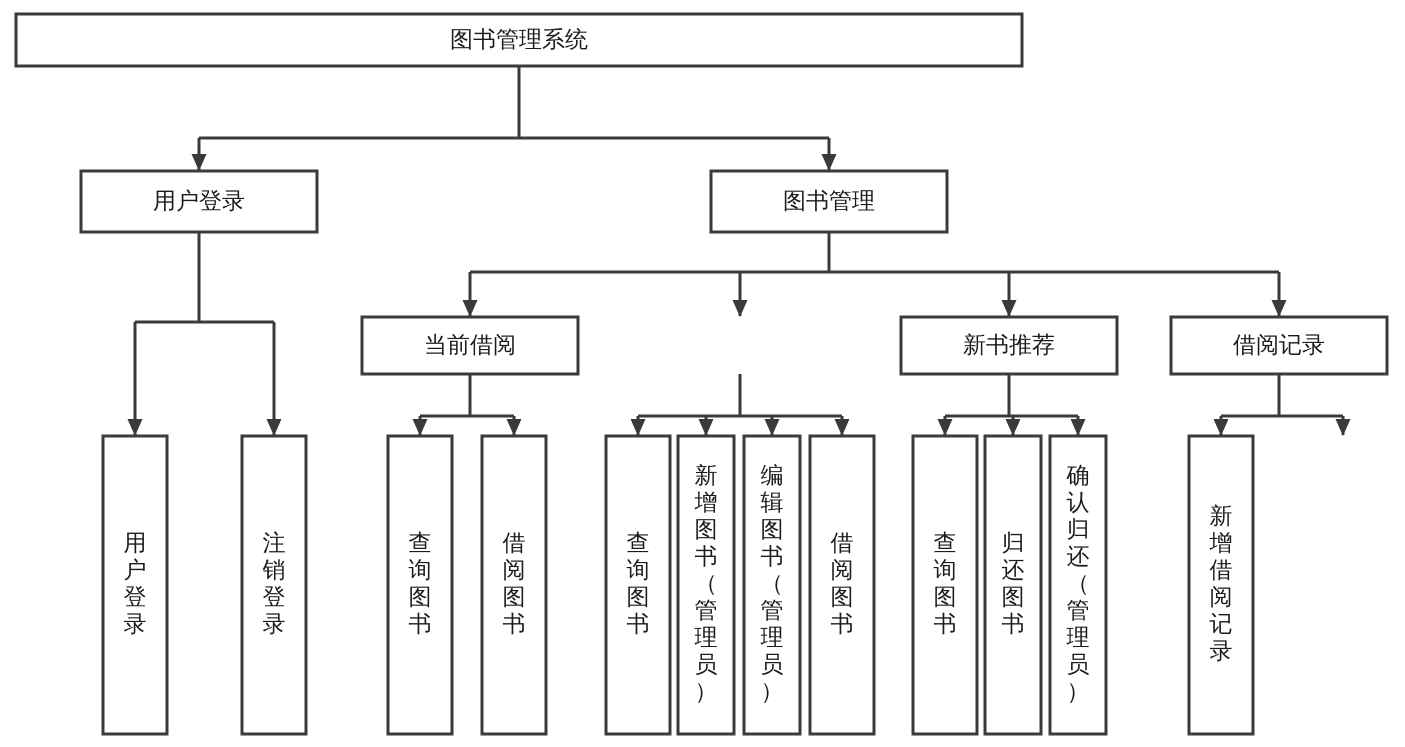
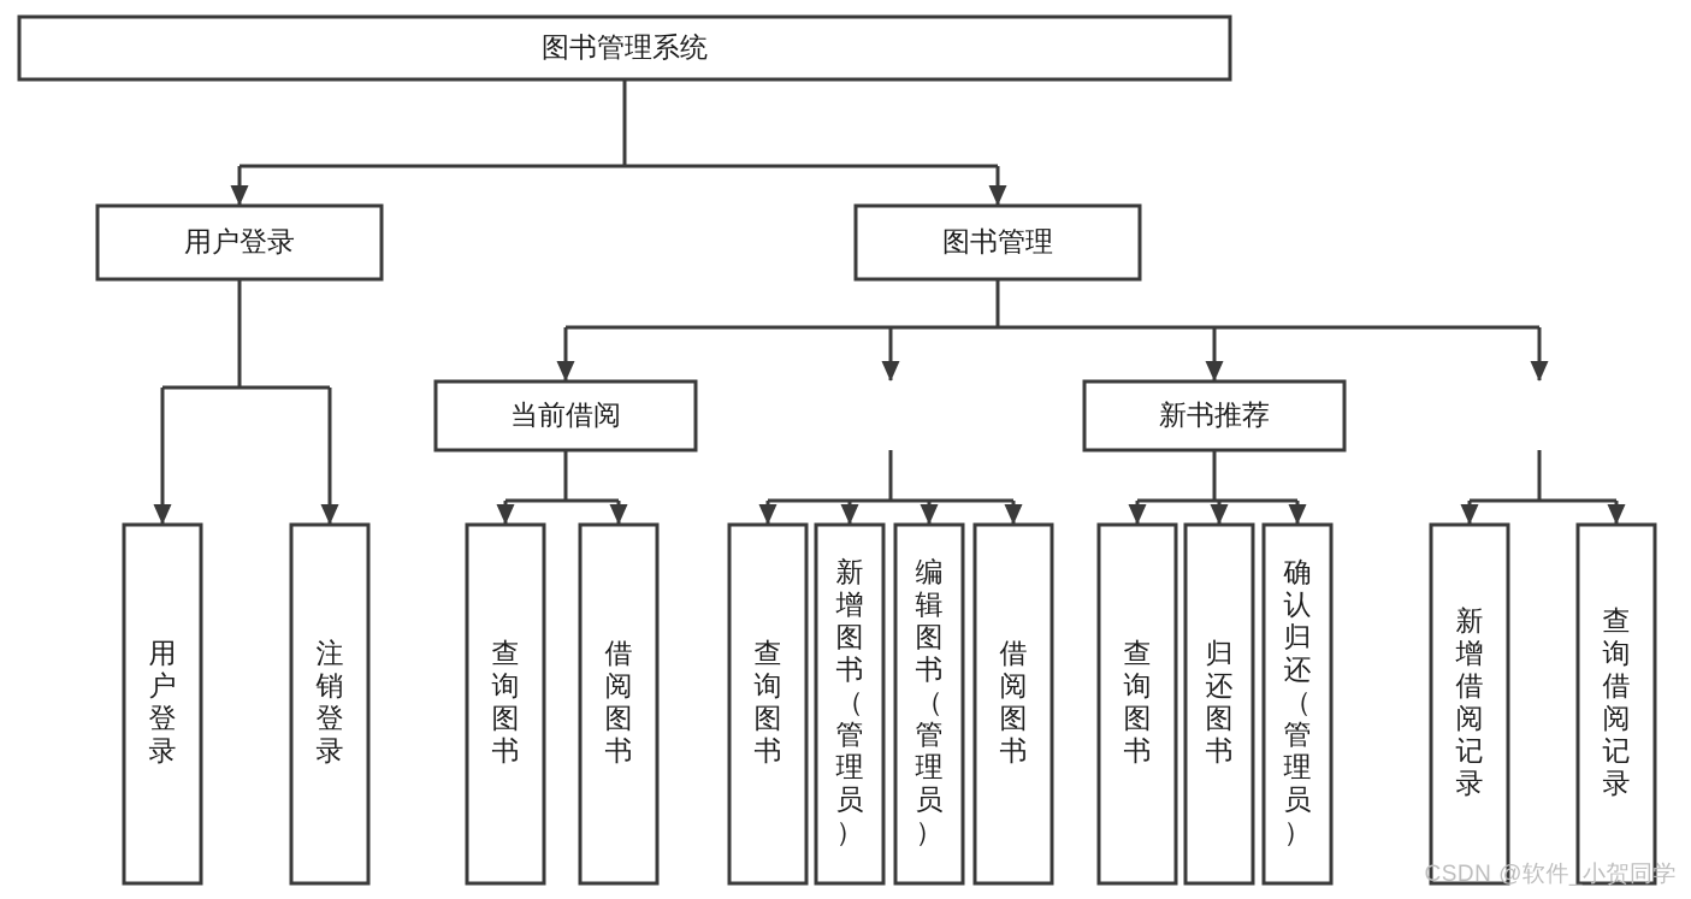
  图书管理系统
  用户登录
  图书管理
  当前借阅
  新书推荐
- 借阅记录
  用户登录
  注销登录
  查询图书
  借阅图书
  查询图书
  新增图书（管理员）
  编辑图书（管理员）
  借阅图书
  查询图书
  归还图书
  确认归还（管理员）
  新增借阅记录
+ 查询借阅记录
+ CSDN @软件_小贺同学
